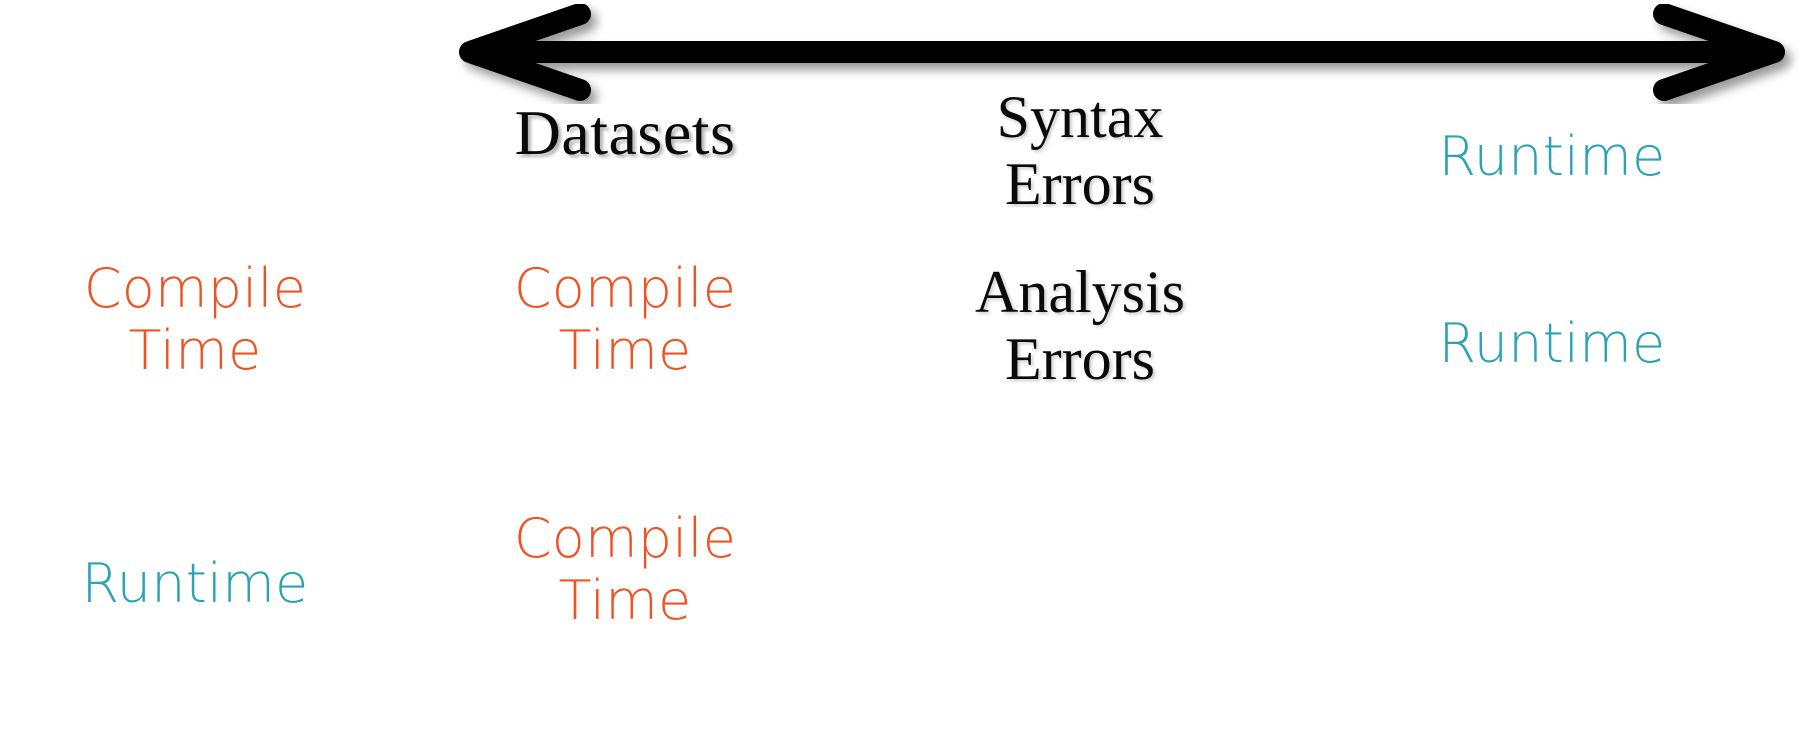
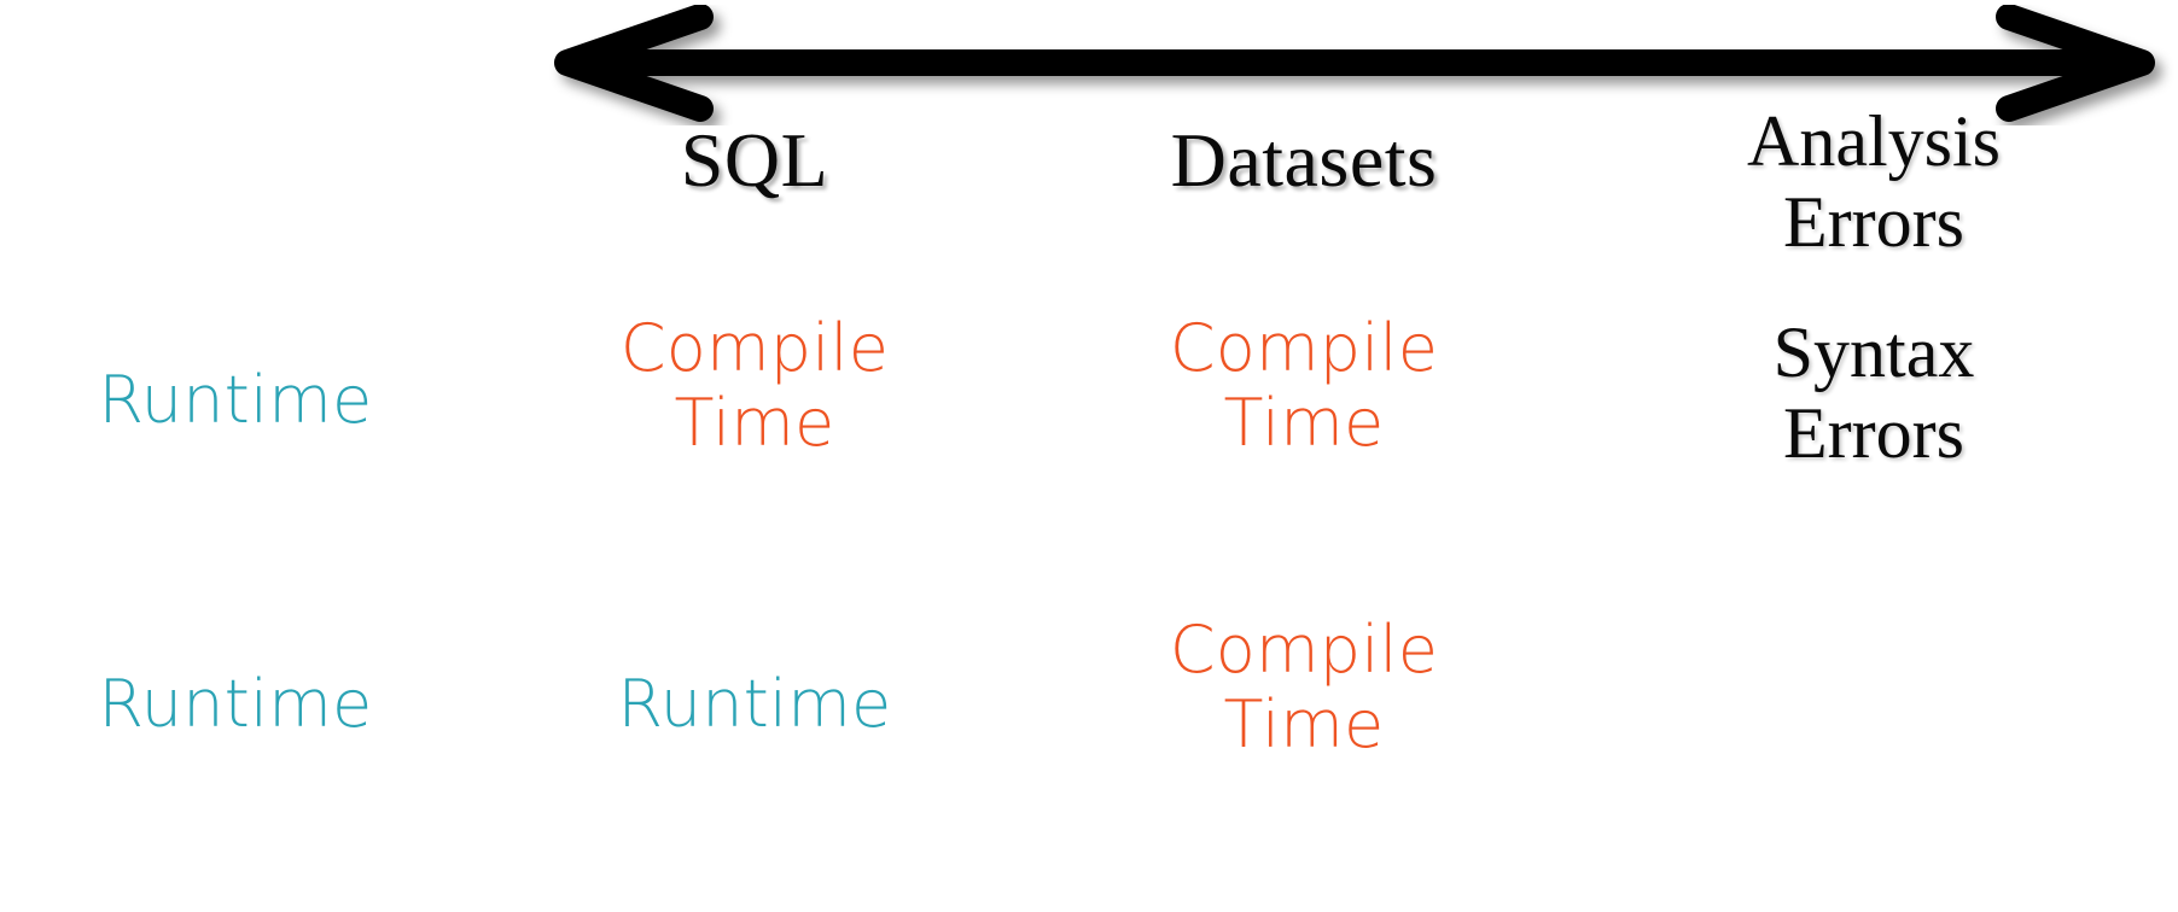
+ SQL
  Datasets
- Syntax
+ Analysis
  Errors
  Runtime
  Compile
  Time
  Compile
  Time
- Analysis
+ Syntax
  Errors
  Runtime
  Runtime
  Compile
  Time
